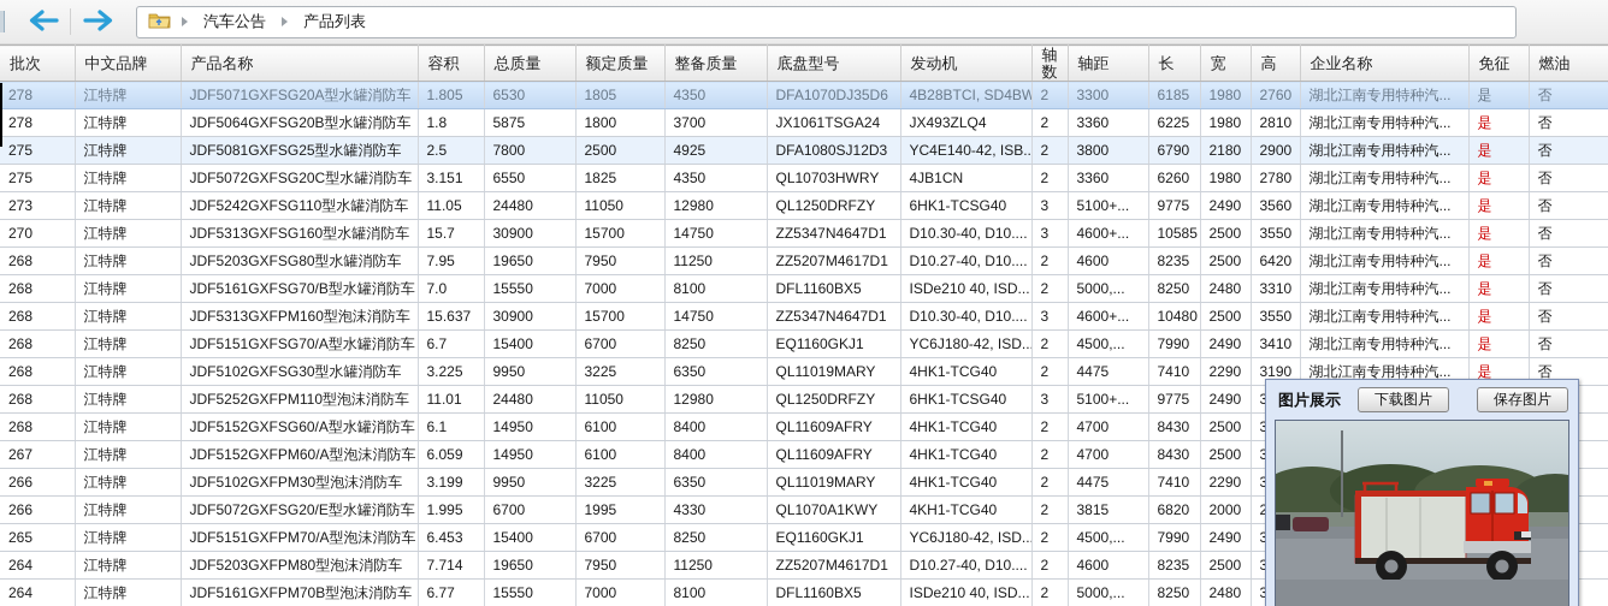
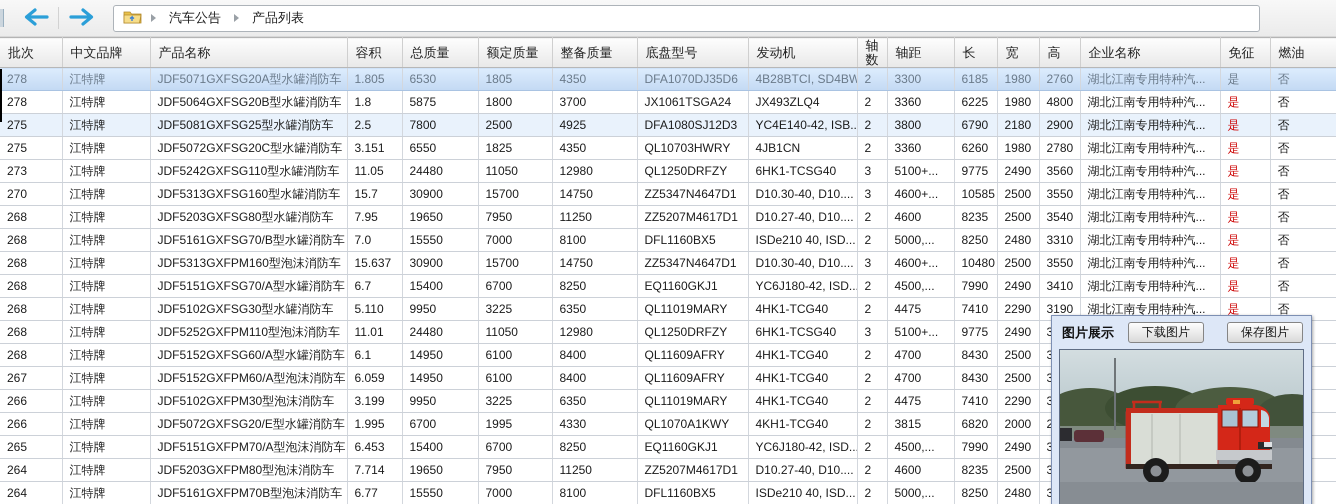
  汽车公告
  产品列表
  批次	中文品牌	产品名称	容积	总质量	额定质量	整备质量	底盘型号	发动机	轴数	轴距	长	宽	高	企业名称	免征	燃油
  278	江特牌	JDF5071GXFSG20A型水罐消防车	1.805	6530	1805	4350	DFA1070DJ35D6	4B28BTCI, SD4BW	2	3300	6185	1980	2760	湖北江南专用特种汽...	是	否
- 278	江特牌	JDF5064GXFSG20B型水罐消防车	1.8	5875	1800	3700	JX1061TSGA24	JX493ZLQ4	2	3360	6225	1980	2810	湖北江南专用特种汽...	是	否
+ 278	江特牌	JDF5064GXFSG20B型水罐消防车	1.8	5875	1800	3700	JX1061TSGA24	JX493ZLQ4	2	3360	6225	1980	4800	湖北江南专用特种汽...	是	否
  275	江特牌	JDF5081GXFSG25型水罐消防车	2.5	7800	2500	4925	DFA1080SJ12D3	YC4E140-42, ISB..	2	3800	6790	2180	2900	湖北江南专用特种汽...	是	否
  275	江特牌	JDF5072GXFSG20C型水罐消防车	3.151	6550	1825	4350	QL10703HWRY	4JB1CN	2	3360	6260	1980	2780	湖北江南专用特种汽...	是	否
  273	江特牌	JDF5242GXFSG110型水罐消防车	11.05	24480	11050	12980	QL1250DRFZY	6HK1-TCSG40	3	5100+...	9775	2490	3560	湖北江南专用特种汽...	是	否
  270	江特牌	JDF5313GXFSG160型水罐消防车	15.7	30900	15700	14750	ZZ5347N4647D1	D10.30-40, D10....	3	4600+...	10585	2500	3550	湖北江南专用特种汽...	是	否
- 268	江特牌	JDF5203GXFSG80型水罐消防车	7.95	19650	7950	11250	ZZ5207M4617D1	D10.27-40, D10....	2	4600	8235	2500	6420	湖北江南专用特种汽...	是	否
+ 268	江特牌	JDF5203GXFSG80型水罐消防车	7.95	19650	7950	11250	ZZ5207M4617D1	D10.27-40, D10....	2	4600	8235	2500	3540	湖北江南专用特种汽...	是	否
  268	江特牌	JDF5161GXFSG70/B型水罐消防车	7.0	15550	7000	8100	DFL1160BX5	ISDe210 40, ISD...	2	5000,...	8250	2480	3310	湖北江南专用特种汽...	是	否
  268	江特牌	JDF5313GXFPM160型泡沫消防车	15.637	30900	15700	14750	ZZ5347N4647D1	D10.30-40, D10....	3	4600+...	10480	2500	3550	湖北江南专用特种汽...	是	否
  268	江特牌	JDF5151GXFSG70/A型水罐消防车	6.7	15400	6700	8250	EQ1160GKJ1	YC6J180-42, ISD..	2	4500,...	7990	2490	3410	湖北江南专用特种汽...	是	否
- 268	江特牌	JDF5102GXFSG30型水罐消防车	3.225	9950	3225	6350	QL11019MARY	4HK1-TCG40	2	4475	7410	2290	3190	湖北江南专用特种汽...	是	否
+ 268	江特牌	JDF5102GXFSG30型水罐消防车	5.110	9950	3225	6350	QL11019MARY	4HK1-TCG40	2	4475	7410	2290	3190	湖北江南专用特种汽...	是	否
  268	江特牌	JDF5252GXFPM110型泡沫消防车	11.01	24480	11050	12980	QL1250DRFZY	6HK1-TCSG40	3	5100+...	9775	2490	3
  268	江特牌	JDF5152GXFSG60/A型水罐消防车	6.1	14950	6100	8400	QL11609AFRY	4HK1-TCG40	2	4700	8430	2500	3
  267	江特牌	JDF5152GXFPM60/A型泡沫消防车	6.059	14950	6100	8400	QL11609AFRY	4HK1-TCG40	2	4700	8430	2500	3
  266	江特牌	JDF5102GXFPM30型泡沫消防车	3.199	9950	3225	6350	QL11019MARY	4HK1-TCG40	2	4475	7410	2290	3
  266	江特牌	JDF5072GXFSG20/E型水罐消防车	1.995	6700	1995	4330	QL1070A1KWY	4KH1-TCG40	2	3815	6820	2000	2
  265	江特牌	JDF5151GXFPM70/A型泡沫消防车	6.453	15400	6700	8250	EQ1160GKJ1	YC6J180-42, ISD..	2	4500,...	7990	2490	3
  264	江特牌	JDF5203GXFPM80型泡沫消防车	7.714	19650	7950	11250	ZZ5207M4617D1	D10.27-40, D10....	2	4600	8235	2500	3
  264	江特牌	JDF5161GXFPM70B型泡沫消防车	6.77	15550	7000	8100	DFL1160BX5	ISDe210 40, ISD...	2	5000,...	8250	2480	3
  图片展示
  下载图片
  保存图片
